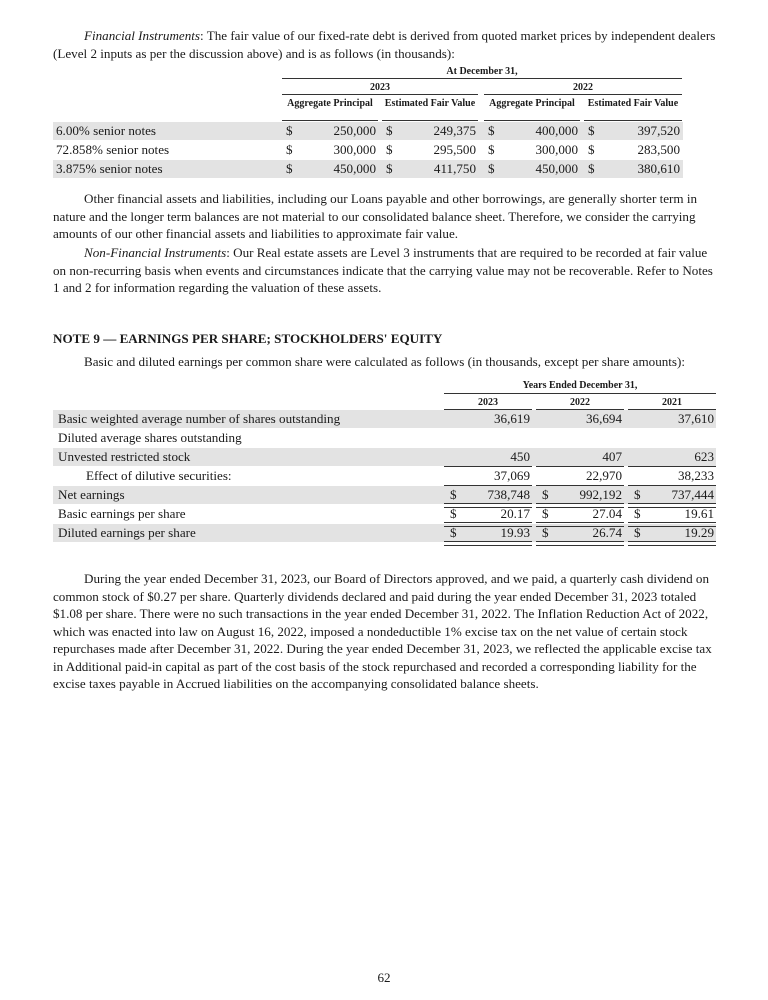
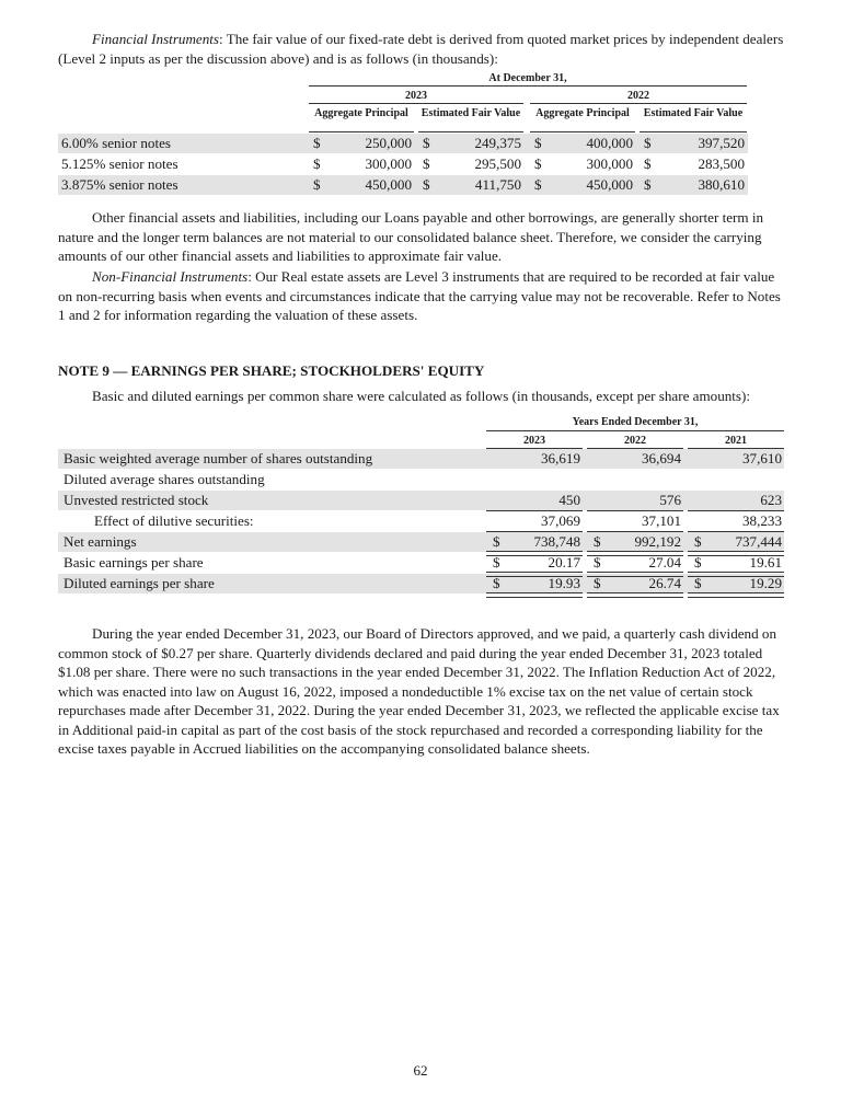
  Financial Instruments: The fair value of our fixed-rate debt is derived from quoted market prices by independent dealers (Level 2 inputs as per the discussion above) and is as follows (in thousands):
  At December 31,
  2023
  2022
  Aggregate Principal
  Estimated Fair Value
  Aggregate Principal
  Estimated Fair Value
  6.00% senior notes
  $
  250,000
  $
  249,375
  $
  400,000
  $
  397,520
- 72.858% senior notes
+ 5.125% senior notes
  $
  300,000
  $
  295,500
  $
  300,000
  $
  283,500
  3.875% senior notes
  $
  450,000
  $
  411,750
  $
  450,000
  $
  380,610
  Other financial assets and liabilities, including our Loans payable and other borrowings, are generally shorter term in nature and the longer term balances are not material to our consolidated balance sheet. Therefore, we consider the carrying amounts of our other financial assets and liabilities to approximate fair value.
  Non-Financial Instruments: Our Real estate assets are Level 3 instruments that are required to be recorded at fair value on non-recurring basis when events and circumstances indicate that the carrying value may not be recoverable. Refer to Notes 1 and 2 for information regarding the valuation of these assets.
  NOTE 9 — EARNINGS PER SHARE; STOCKHOLDERS' EQUITY
  Basic and diluted earnings per common share were calculated as follows (in thousands, except per share amounts):
  Years Ended December 31,
  2023
  2022
  2021
  Basic weighted average number of shares outstanding
  36,619
  36,694
  37,610
  Diluted average shares outstanding
  Unvested restricted stock
  450
- 407
+ 576
  623
  Effect of dilutive securities:
  37,069
- 22,970
+ 37,101
  38,233
  Net earnings
  $
  738,748
  $
  992,192
  $
  737,444
  Basic earnings per share
  $
  20.17
  $
  27.04
  $
  19.61
  Diluted earnings per share
  $
  19.93
  $
  26.74
  $
  19.29
  During the year ended December 31, 2023, our Board of Directors approved, and we paid, a quarterly cash dividend on common stock of $0.27 per share. Quarterly dividends declared and paid during the year ended December 31, 2023 totaled $1.08 per share. There were no such transactions in the year ended December 31, 2022. The Inflation Reduction Act of 2022, which was enacted into law on August 16, 2022, imposed a nondeductible 1% excise tax on the net value of certain stock repurchases made after December 31, 2022. During the year ended December 31, 2023, we reflected the applicable excise tax in Additional paid-in capital as part of the cost basis of the stock repurchased and recorded a corresponding liability for the excise taxes payable in Accrued liabilities on the accompanying consolidated balance sheets.
  62
